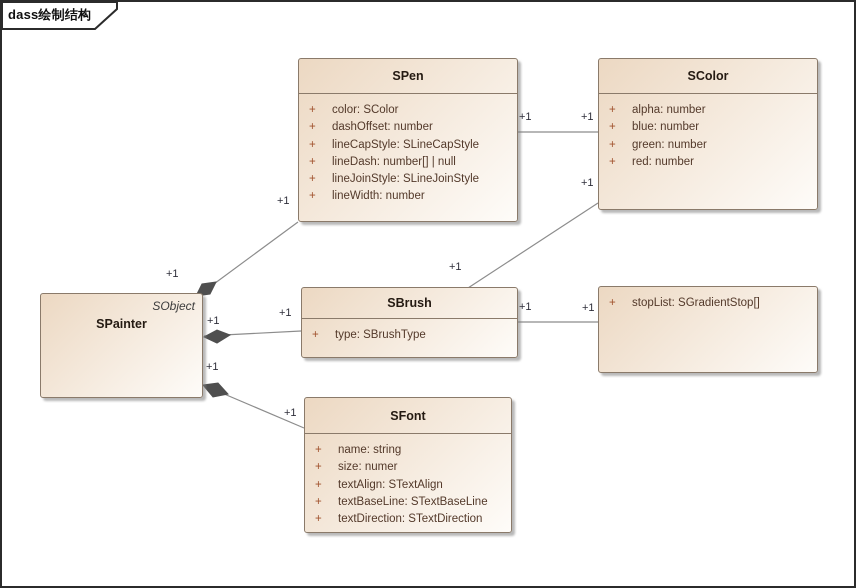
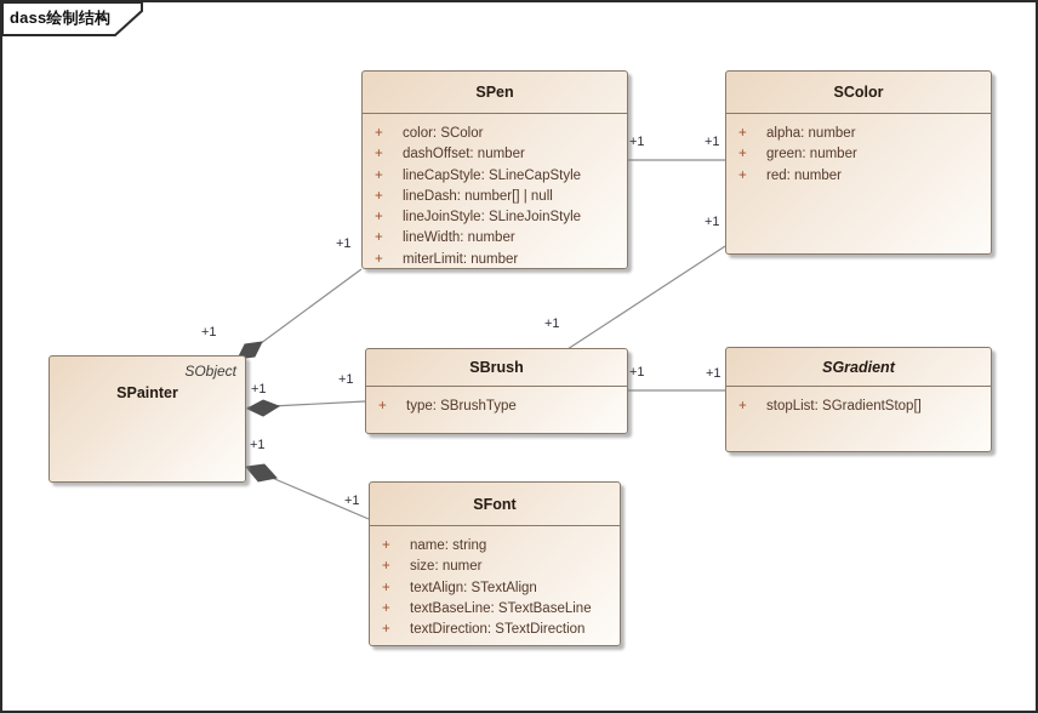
  dass绘制结构
  +1
  +1
  +1
  +1
  +1
  +1
  +1
  +1
  +1
  +1
  +1
  +1
  SPen
  + color: SColor
  + dashOffset: number
  + lineCapStyle: SLineCapStyle
  + lineDash: number[] | null
  + lineJoinStyle: SLineJoinStyle
  + lineWidth: number
+ + miterLimit: number
  SColor
  + alpha: number
- + blue: number
  + green: number
  + red: number
  SObject
  SPainter
  SBrush
  + type: SBrushType
+ SGradient
  + stopList: SGradientStop[]
  SFont
  + name: string
  + size: numer
  + textAlign: STextAlign
  + textBaseLine: STextBaseLine
  + textDirection: STextDirection
